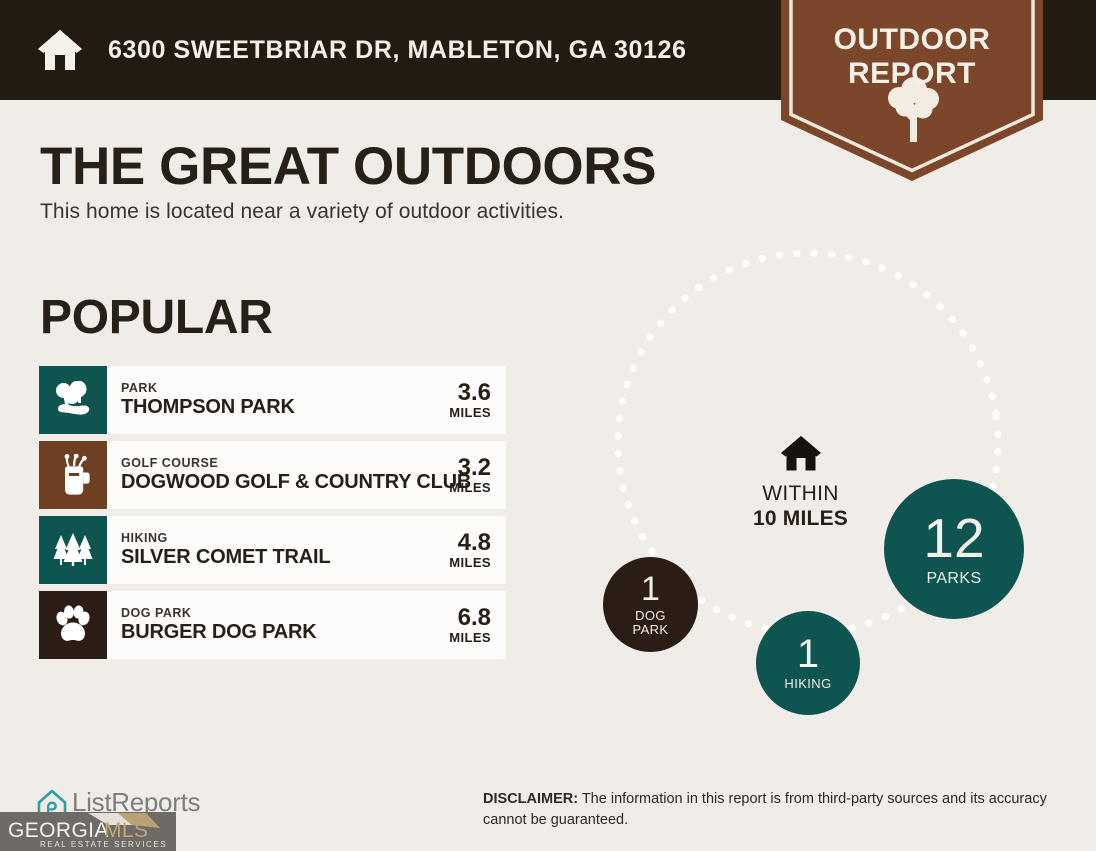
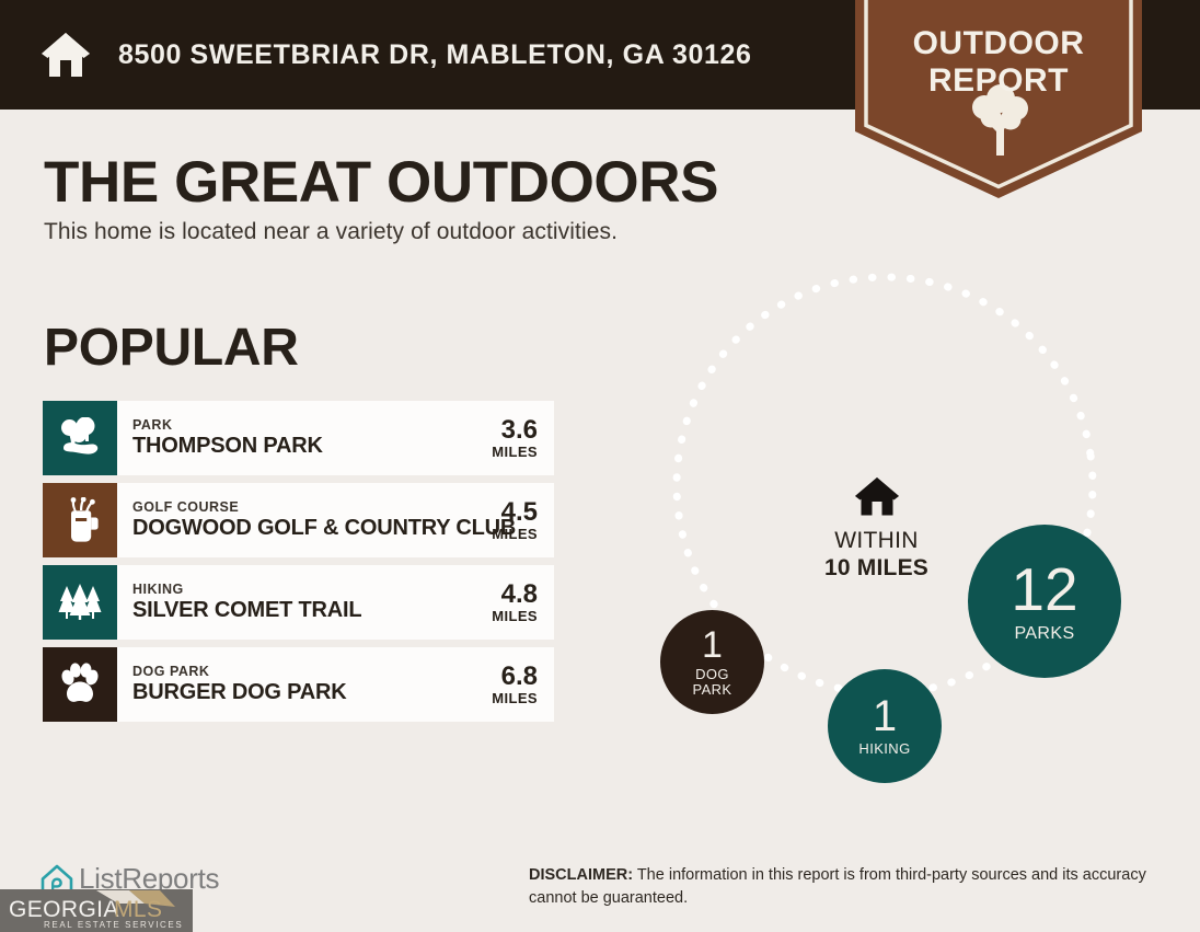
- 6300 SWEETBRIAR DR, MABLETON, GA 30126
+ 8500 SWEETBRIAR DR, MABLETON, GA 30126
  OUTDOOR
  REPORT
  THE GREAT OUTDOORS
  This home is located near a variety of outdoor activities.
  POPULAR
  PARK
  THOMPSON PARK
  3.6
  MILES
  GOLF COURSE
  DOGWOOD GOLF & COUNTRY CL
- 3.2
+ 4.5
  MILES
  HIKING
  SILVER COMET TRAIL
  4.8
  MILES
  DOG PARK
  BURGER DOG PARK
  6.8
  MILES
  12
  PARKS
  1
  HIKING
  1
  DOG
  PARK
  WITHIN
  10 MILES
  ListReports
  GEORGIA
  MLS
  REAL ESTATE SERVICES
  DISCLAIMER: The information in this report is from third-party sources and its accuracy cannot be guaranteed.
